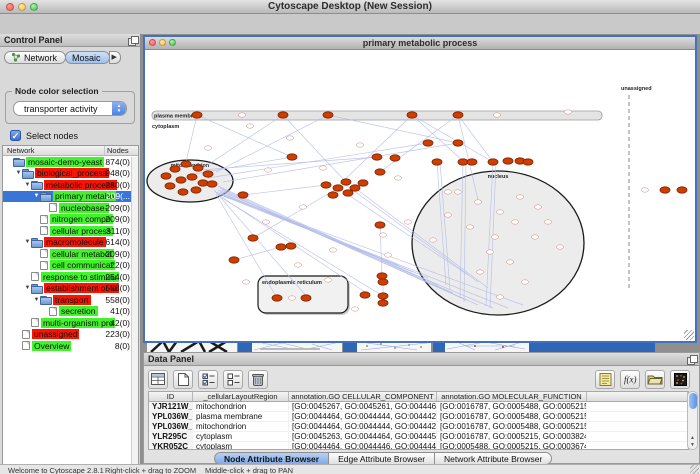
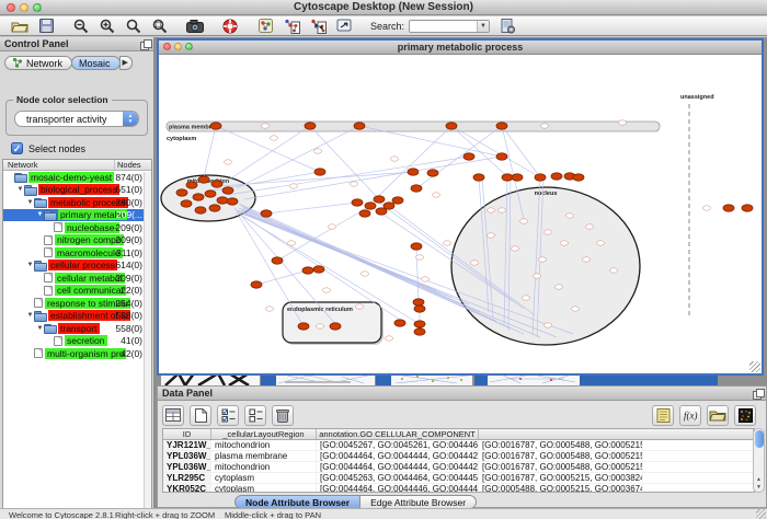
  Cytoscape Desktop (New Session)
+ Search:
  Control Panel
  Network
  Mosaic
  Node color selection
  transporter activity
  ✓
  Select nodes
  Network
  Nodes
  mosaic-demo-yeast
  874(0)
  biological_process
- 948(0)
+ 651(0)
  metabolic process
  280(0)
  primary metabo
  209(...
  nucleobase-
  209(0)
  nitrogen compo
  209(0)
- cellular process
+ macromolecule
  311(0)
- macromolecule
+ cellular process
  614(0)
  cellular metabol
  209(0)
  cell communicat
  22(0)
  response to stimulu
  264(0)
  establishment of lo
  558(0)
  transport
  558(0)
  secretion
  41(0)
  multi-organism pro
  42(0)
- unassigned
- 223(0)
- Overview
- 8(0)
  primary metabolic process
  Data Panel
  f(x)
  ID
  _cellularLayoutRegion
  annotation.GO CELLULAR_COMPONENT
- annotation.GO MOLECULAR_FUNCTION
  YJR121W_
  mitochondrion
  [GO:0045267, GO:0045261, GO:004446
  [GO:0016787, GO:0005488, GO:0005215
  YPL036W_
  plasma membrane
  [GO:0044464, GO:0044444, GO:004442
  [GO:0016787, GO:0005488, GO:0005215
  YPL036W_
  mitochondrion
  [GO:0044464, GO:0044444, GO:004442
  [GO:0016787, GO:0005488, GO:0005215
  YLR295C
  cytoplasm
  [GO:0045263, GO:0044464, GO:004445
  [GO:0016787, GO:0005215, GO:0003824
  YKR052C
  cytoplasm
  [GO:0044464, GO:0044446, GO:004444
  [GO:0005488, GO:0005215, GO:0003674
  Node Attribute Browser
  Edge Attribute Browser
- Network Attribute Browser
  Welcome to Cytoscape 2.8.1
  Right-click + drag to ZOOM
  Middle-click + drag to PAN
